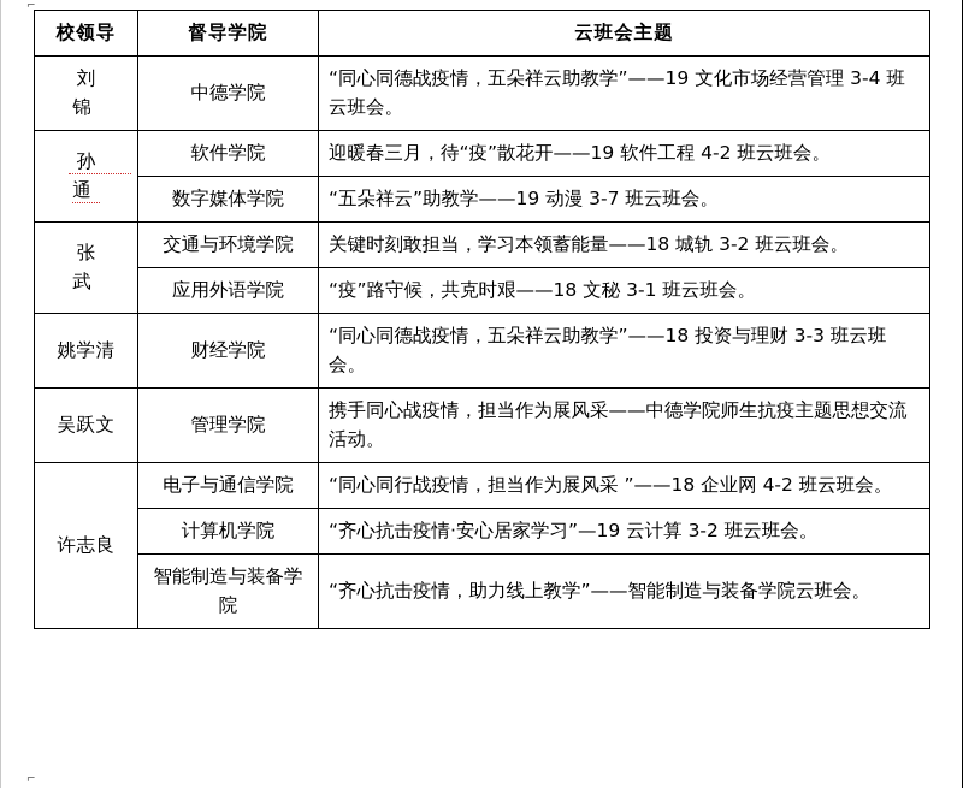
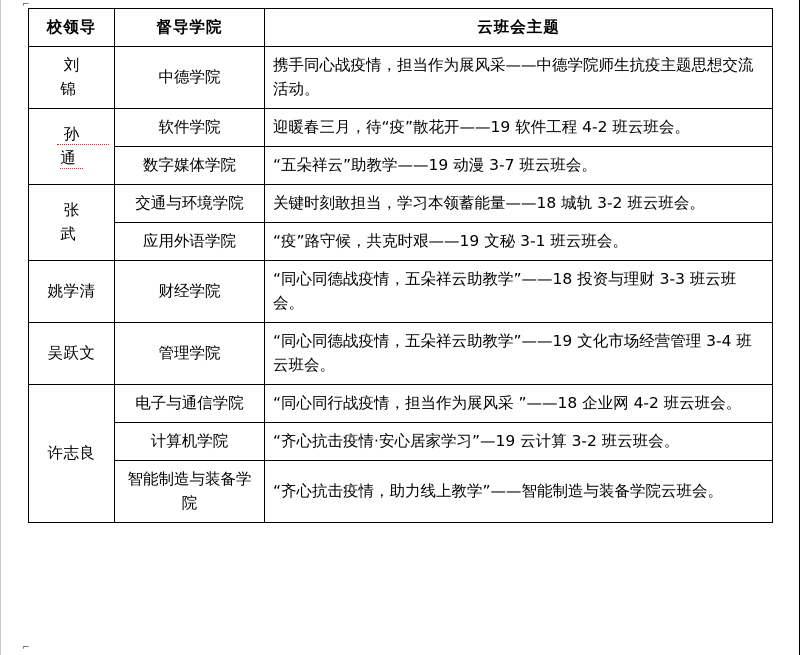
  ⌐
  ⌐
  校领导	督导学院	云班会主题
- 刘 锦	中德学院	“同心同德战疫情，五朵祥云助教学”——19 文化市场经营管理 3-4 班云班会。
+ 刘 锦	中德学院	携手同心战疫情，担当作为展风采——中德学院师生抗疫主题思想交流活动。
  孙 通	软件学院	迎暖春三月，待“疫”散花开——19 软件工程 4-2 班云班会。
  数字媒体学院	“五朵祥云”助教学——19 动漫 3-7 班云班会。
  张 武	交通与环境学院	关键时刻敢担当，学习本领蓄能量——18 城轨 3-2 班云班会。
- 应用外语学院	“疫”路守候，共克时艰——18 文秘 3-1 班云班会。
+ 应用外语学院	“疫”路守候，共克时艰——19 文秘 3-1 班云班会。
  姚学清	财经学院	“同心同德战疫情，五朵祥云助教学”——18 投资与理财 3-3 班云班会。
- 吴跃文	管理学院	携手同心战疫情，担当作为展风采——中德学院师生抗疫主题思想交流活动。
+ 吴跃文	管理学院	“同心同德战疫情，五朵祥云助教学”——19 文化市场经营管理 3-4 班云班会。
  许志良	电子与通信学院	“同心同行战疫情，担当作为展风采 ”——18 企业网 4-2 班云班会。
  计算机学院	“齐心抗击疫情·安心居家学习”—19 云计算 3-2 班云班会。
  智能制造与装备学院	“齐心抗击疫情，助力线上教学”——智能制造与装备学院云班会。
